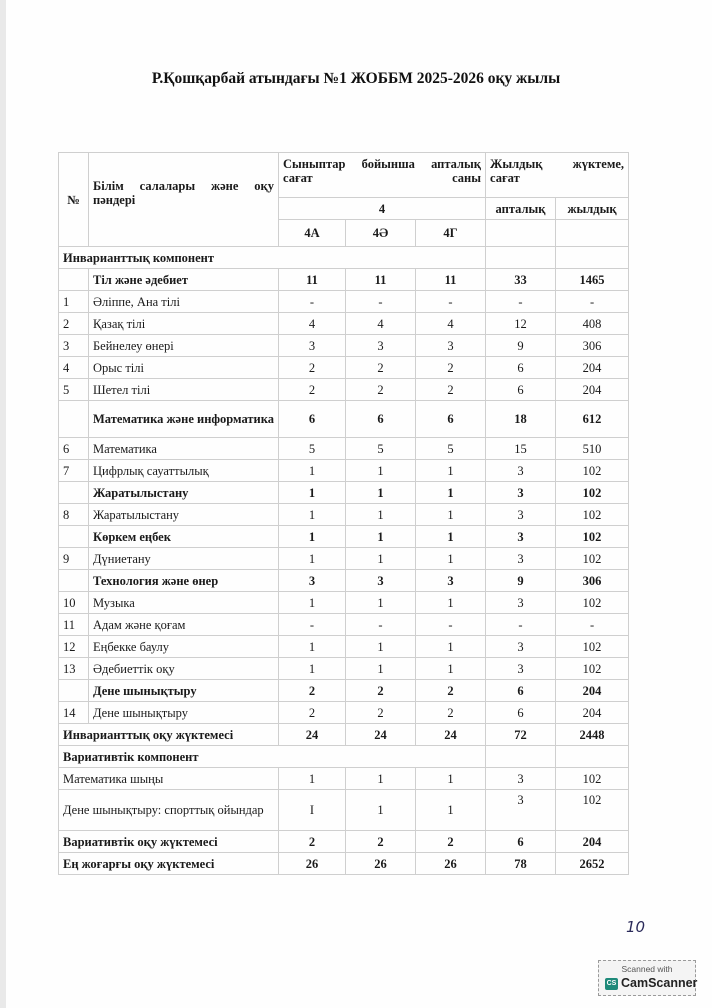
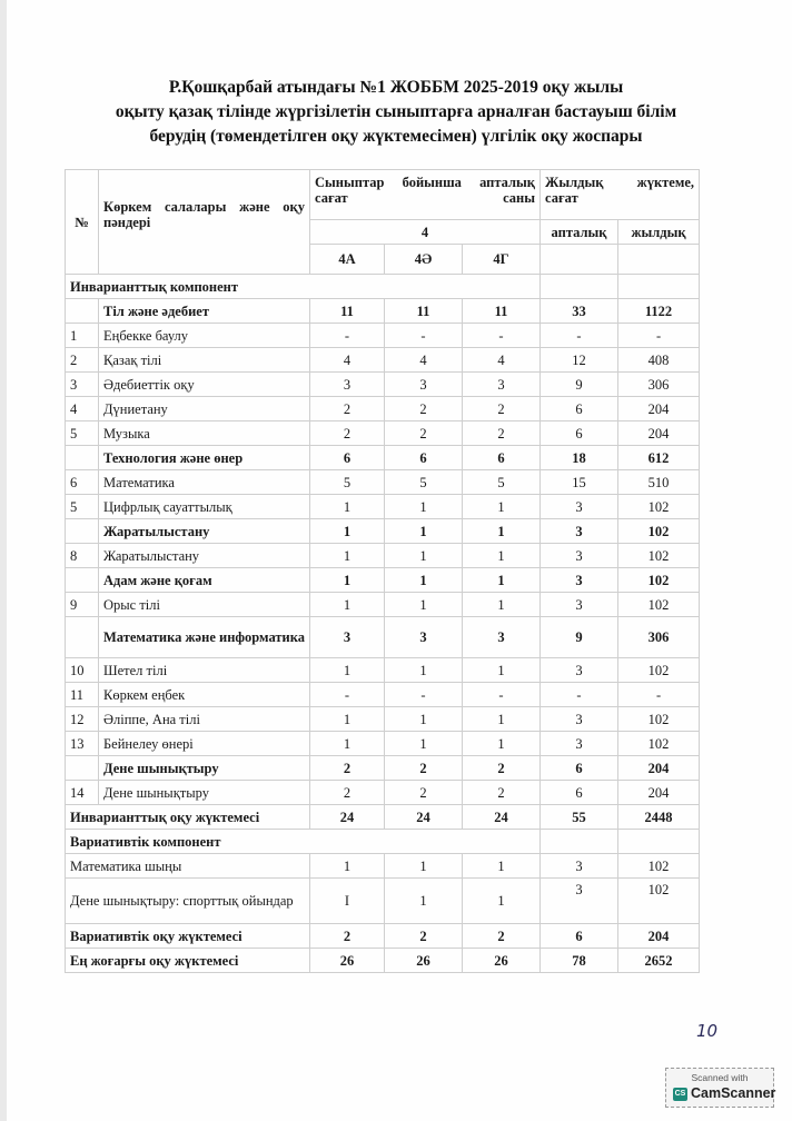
- Р.Қошқарбай атындағы №1 ЖОББМ 2025-2026 оқу жылы
+ Р.Қошқарбай атындағы №1 ЖОББМ 2025-2019 оқу жылы
+ оқыту қазақ тілінде жүргізілетін сыныптарға арналған бастауыш білім
+ берудің (төмендетілген оқу жүктемесімен) үлгілік оқу жоспары
- №	Білім салалары және оқу пәндері	Сыныптар бойынша апталық сағат саны	Жылдық жүктеме, сағат
+ №	Көркем салалары және оқу пәндері	Сыныптар бойынша апталық сағат саны	Жылдық жүктеме, сағат
  4	апталық	жылдық
  4А	4Ә	4Г
  Инварианттық компонент
- 	Тіл және әдебиет	11	11	11	33	1465
+ 	Тіл және әдебиет	11	11	11	33	1122
- 1	Әліппе, Ана тілі	-	-	-	-	-
+ 1	Еңбекке баулу	-	-	-	-	-
  2	Қазақ тілі	4	4	4	12	408
- 3	Бейнелеу өнері	3	3	3	9	306
+ 3	Әдебиеттік оқу	3	3	3	9	306
- 4	Орыс тілі	2	2	2	6	204
+ 4	Дүниетану	2	2	2	6	204
- 5	Шетел тілі	2	2	2	6	204
+ 5	Музыка	2	2	2	6	204
- 	Математика және информатика	6	6	6	18	612
+ 	Технология және өнер	6	6	6	18	612
  6	Математика	5	5	5	15	510
- 7	Цифрлық сауаттылық	1	1	1	3	102
+ 5	Цифрлық сауаттылық	1	1	1	3	102
  	Жаратылыстану	1	1	1	3	102
  8	Жаратылыстану	1	1	1	3	102
- 	Көркем еңбек	1	1	1	3	102
+ 	Адам және қоғам	1	1	1	3	102
- 9	Дүниетану	1	1	1	3	102
+ 9	Орыс тілі	1	1	1	3	102
- 	Технология және өнер	3	3	3	9	306
+ 	Математика және информатика	3	3	3	9	306
- 10	Музыка	1	1	1	3	102
+ 10	Шетел тілі	1	1	1	3	102
- 11	Адам және қоғам	-	-	-	-	-
+ 11	Көркем еңбек	-	-	-	-	-
- 12	Еңбекке баулу	1	1	1	3	102
+ 12	Әліппе, Ана тілі	1	1	1	3	102
- 13	Әдебиеттік оқу	1	1	1	3	102
+ 13	Бейнелеу өнері	1	1	1	3	102
  	Дене шынықтыру	2	2	2	6	204
  14	Дене шынықтыру	2	2	2	6	204
- Инварианттық оқу жүктемесі	24	24	24	72	2448
+ Инварианттық оқу жүктемесі	24	24	24	55	2448
  Вариативтік компонент
  Математика шыңы	1	1	1	3	102
  Дене шынықтыру: спорттық ойындар	I	1	1	3	102
  Вариативтік оқу жүктемесі	2	2	2	6	204
  Ең жоғарғы оқу жүктемесі	26	26	26	78	2652
  10
  Scanned with
  CamScanner
